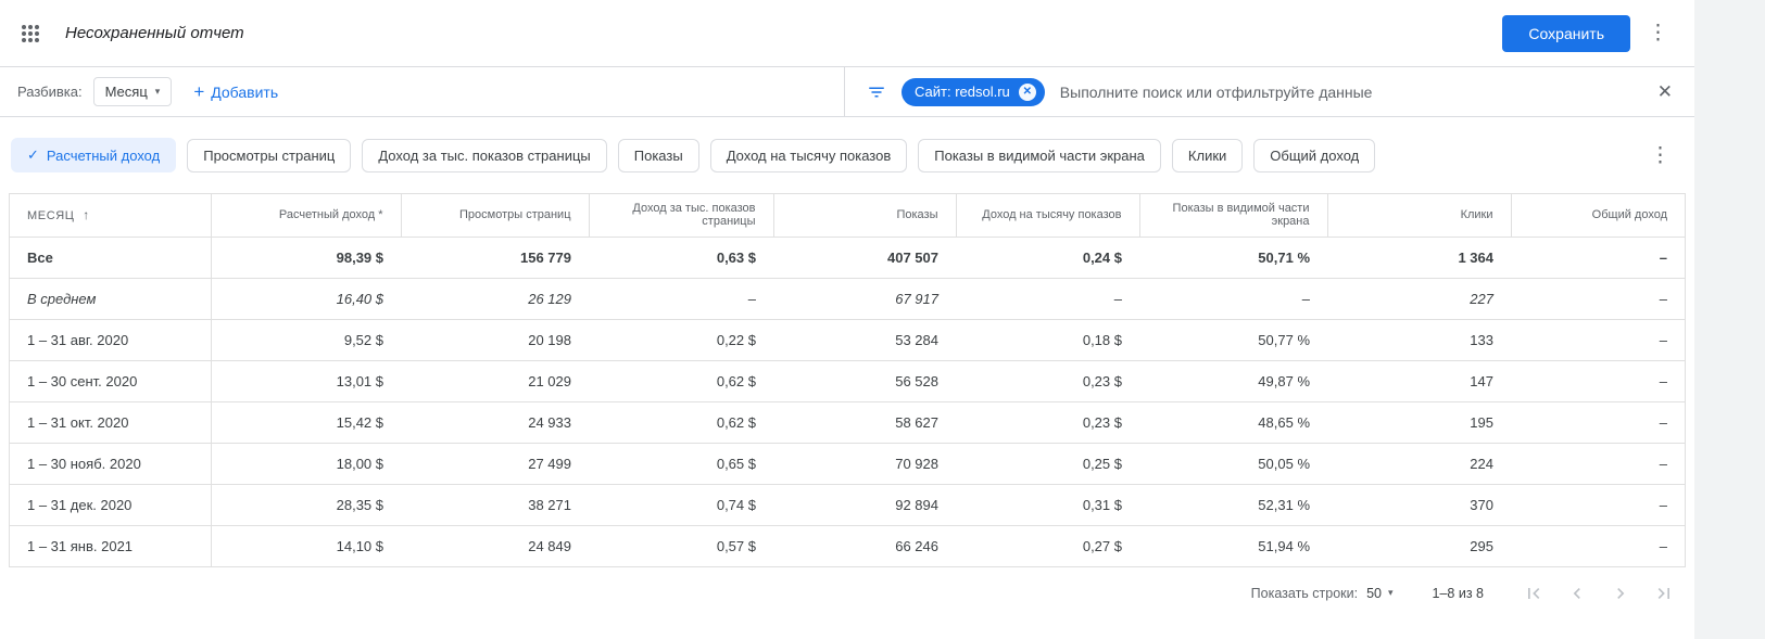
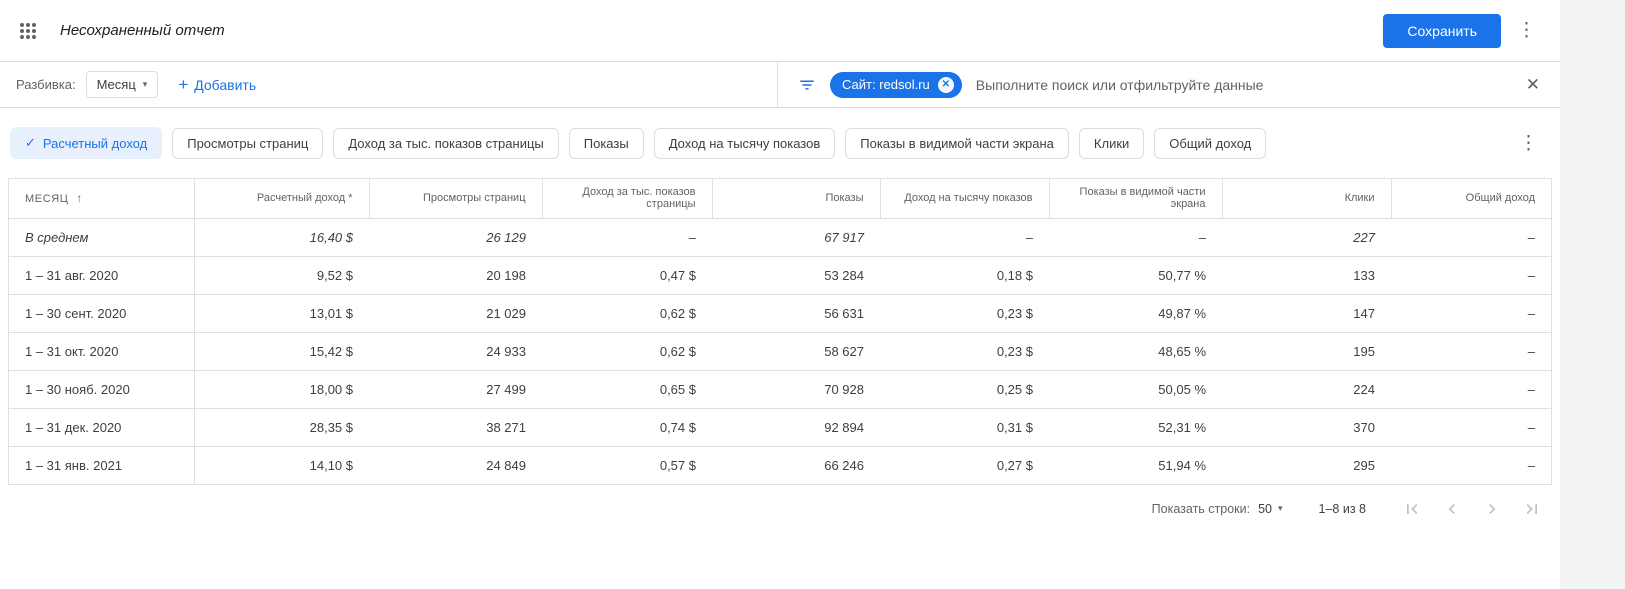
  Несохраненный отчет
  Сохранить
  ⋮
  Разбивка:
  Месяц
  ▾
  +
  Добавить
  Сайт: redsol.ru
  ✕
  Выполните поиск или отфильтруйте данные
  ✕
  ✓
  Расчетный доход
  Просмотры страниц
  Доход за тыс. показов страницы
  Показы
  Доход на тысячу показов
  Показы в видимой части экрана
  Клики
  Общий доход
  ⋮
  МЕСЯЦ ↑	Расчетный доход *	Просмотры страниц	Доход за тыс. показов страницы	Показы	Доход на тысячу показов	Показы в видимой части экрана	Клики	Общий доход
- Все	98,39 $	156 779	0,63 $	407 507	0,24 $	50,71 %	1 364	–
  В среднем	16,40 $	26 129	–	67 917	–	–	227	–
- 1 – 31 авг. 2020	9,52 $	20 198	0,22 $	53 284	0,18 $	50,77 %	133	–
+ 1 – 31 авг. 2020	9,52 $	20 198	0,47 $	53 284	0,18 $	50,77 %	133	–
- 1 – 30 сент. 2020	13,01 $	21 029	0,62 $	56 528	0,23 $	49,87 %	147	–
+ 1 – 30 сент. 2020	13,01 $	21 029	0,62 $	56 631	0,23 $	49,87 %	147	–
  1 – 31 окт. 2020	15,42 $	24 933	0,62 $	58 627	0,23 $	48,65 %	195	–
  1 – 30 нояб. 2020	18,00 $	27 499	0,65 $	70 928	0,25 $	50,05 %	224	–
  1 – 31 дек. 2020	28,35 $	38 271	0,74 $	92 894	0,31 $	52,31 %	370	–
  1 – 31 янв. 2021	14,10 $	24 849	0,57 $	66 246	0,27 $	51,94 %	295	–
  Показать строки:
  50
  ▾
  1–8 из 8
